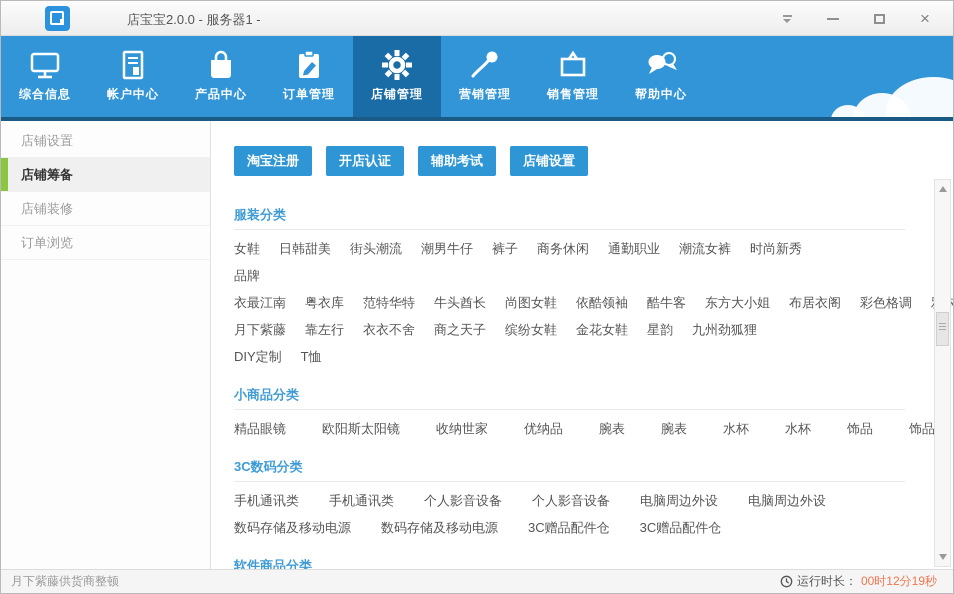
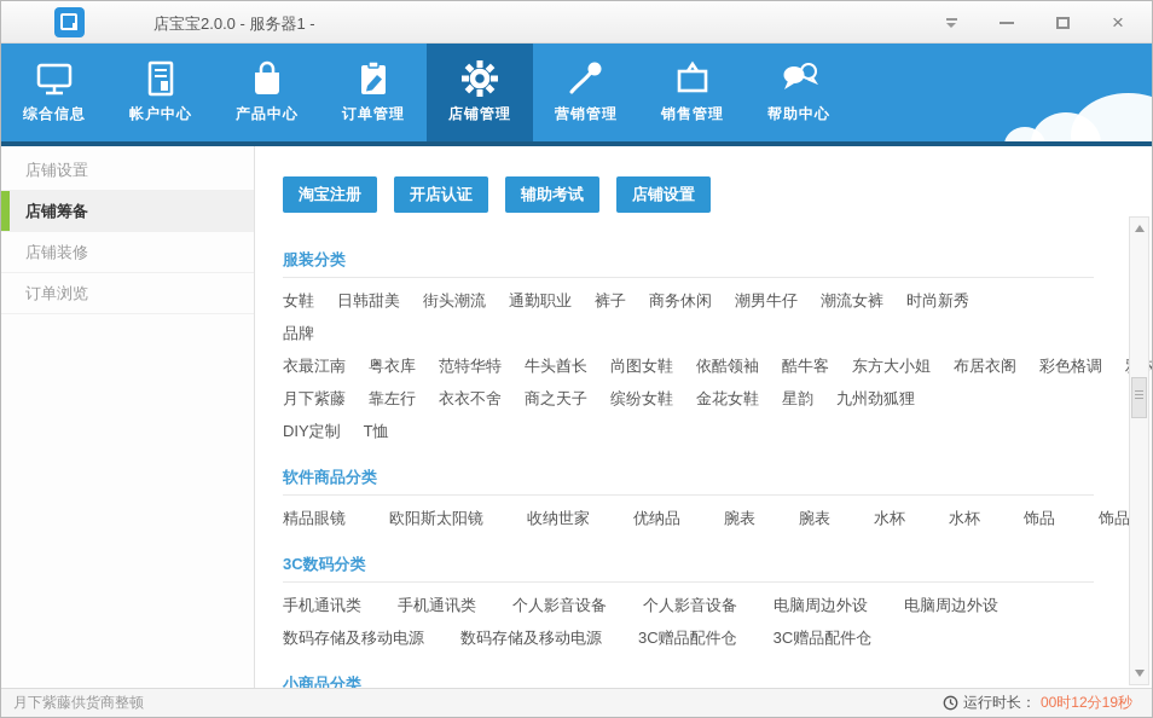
  店宝宝2.0.0 - 服务器1 -
  ×
  综合信息
  帐户中心
  产品中心
  订单管理
  店铺管理
  营销管理
  销售管理
  帮助中心
  店铺设置
  店铺筹备
  店铺装修
  订单浏览
  淘宝注册
  开店认证
  辅助考试
  店铺设置
  服装分类
  女鞋
  日韩甜美
  街头潮流
- 潮男牛仔
+ 通勤职业
  裤子
  商务休闲
- 通勤职业
+ 潮男牛仔
  潮流女裤
  时尚新秀
  品牌
  衣最江南
  粤衣库
  范特华特
  牛头酋长
  尚图女鞋
  依酷领袖
  酷牛客
  东方大小姐
  布居衣阁
  彩色格调
  月下紫藤
  靠左行
  衣衣不舍
  商之天子
  缤纷女鞋
  金花女鞋
  星韵
  九州劲狐狸
  DIY定制
  T恤
- 小商品分类
+ 软件商品分类
  精品眼镜
  欧阳斯太阳镜
  收纳世家
  优纳品
  腕表
  腕表
  水杯
  水杯
  饰品
  饰品
  3C数码分类
  手机通讯类
  手机通讯类
  个人影音设备
  个人影音设备
  电脑周边外设
  电脑周边外设
  数码存储及移动电源
  数码存储及移动电源
  3C赠品配件仓
  3C赠品配件仓
- 软件商品分类
+ 小商品分类
  月下紫藤供货商整顿
  运行时长：
  00时12分19秒
